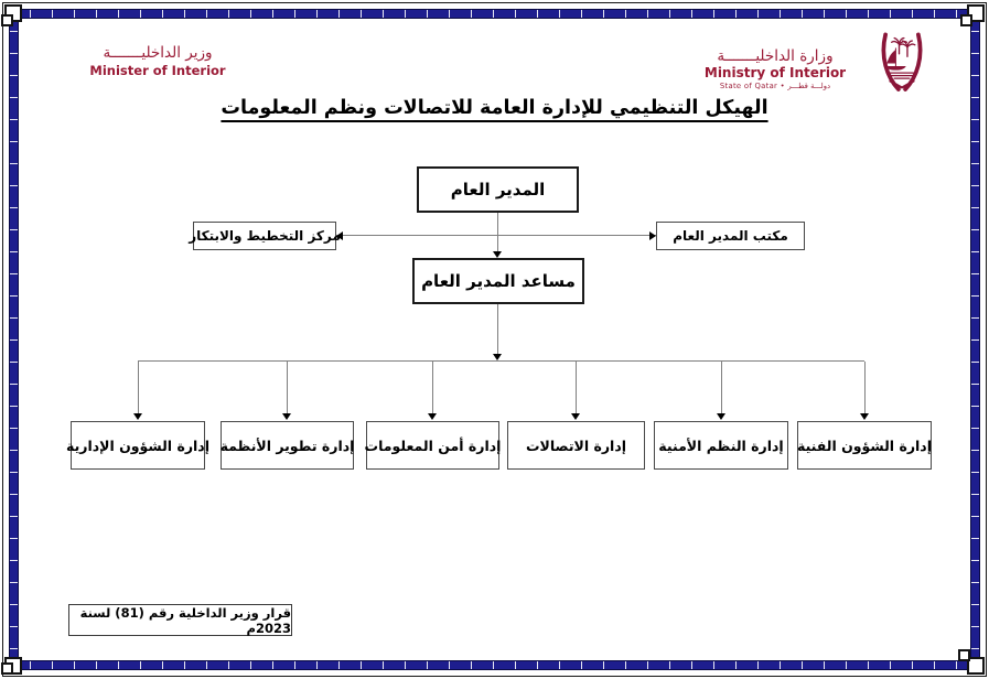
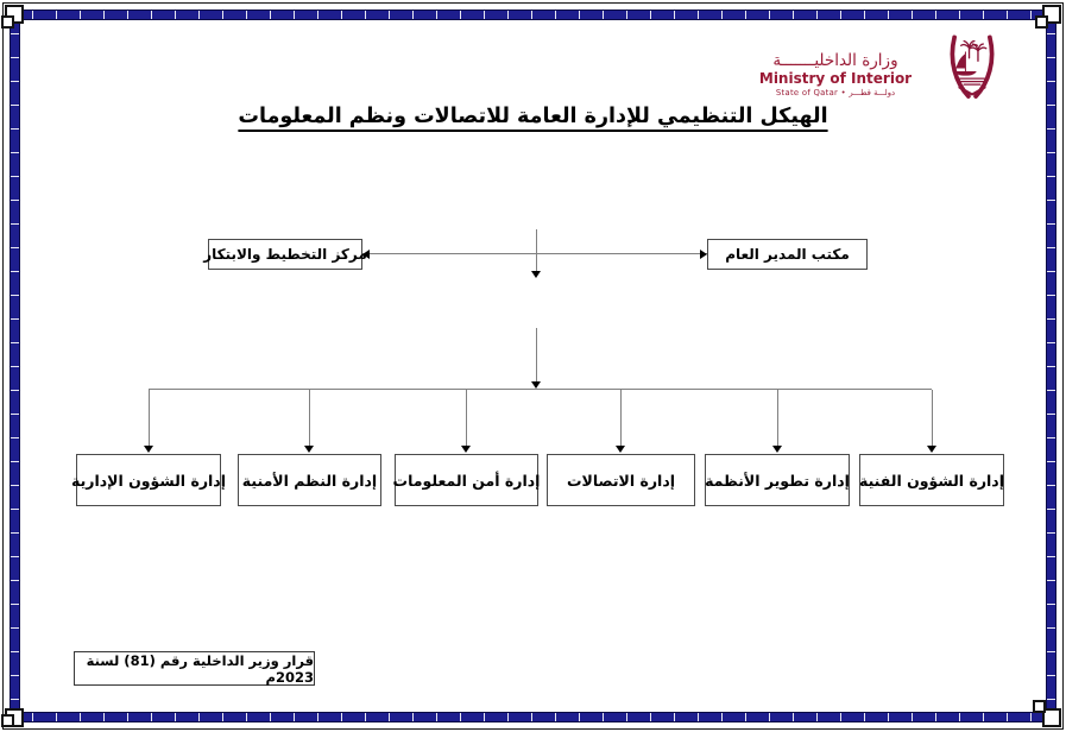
- وزير الداخليـــــــة
- Minister of Interior
  وزارة الداخليـــــــة
  Ministry of Interior
  State of Qatar • دولـــة قطـــر
  الهيكل التنظيمي للإدارة العامة للاتصالات ونظم المعلومات
- المدير العام
  مركز التخطيط والابتكار
  مكتب المدير العام
- مساعد المدير العام
  إدارة الشؤون الإدارية
- إدارة تطوير الأنظمة
+ إدارة النظم الأمنية
  إدارة أمن المعلومات
  إدارة الاتصالات
- إدارة النظم الأمنية
+ إدارة تطوير الأنظمة
  إدارة الشؤون الفنية
  قرار وزير الداخلية رقم (81) لسنة 2023م
